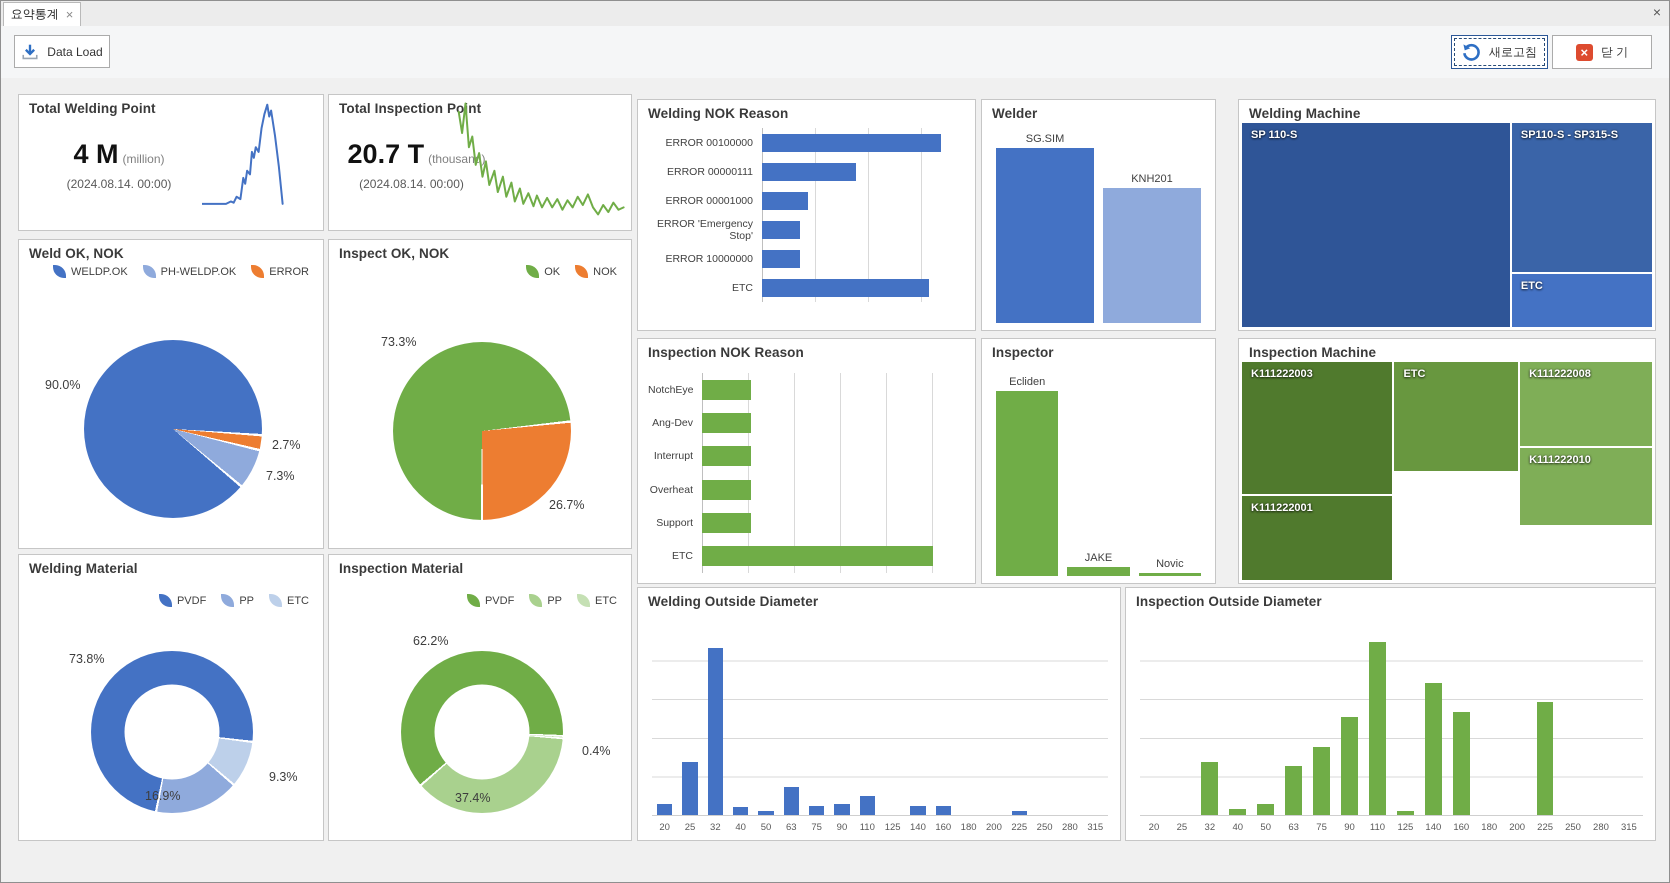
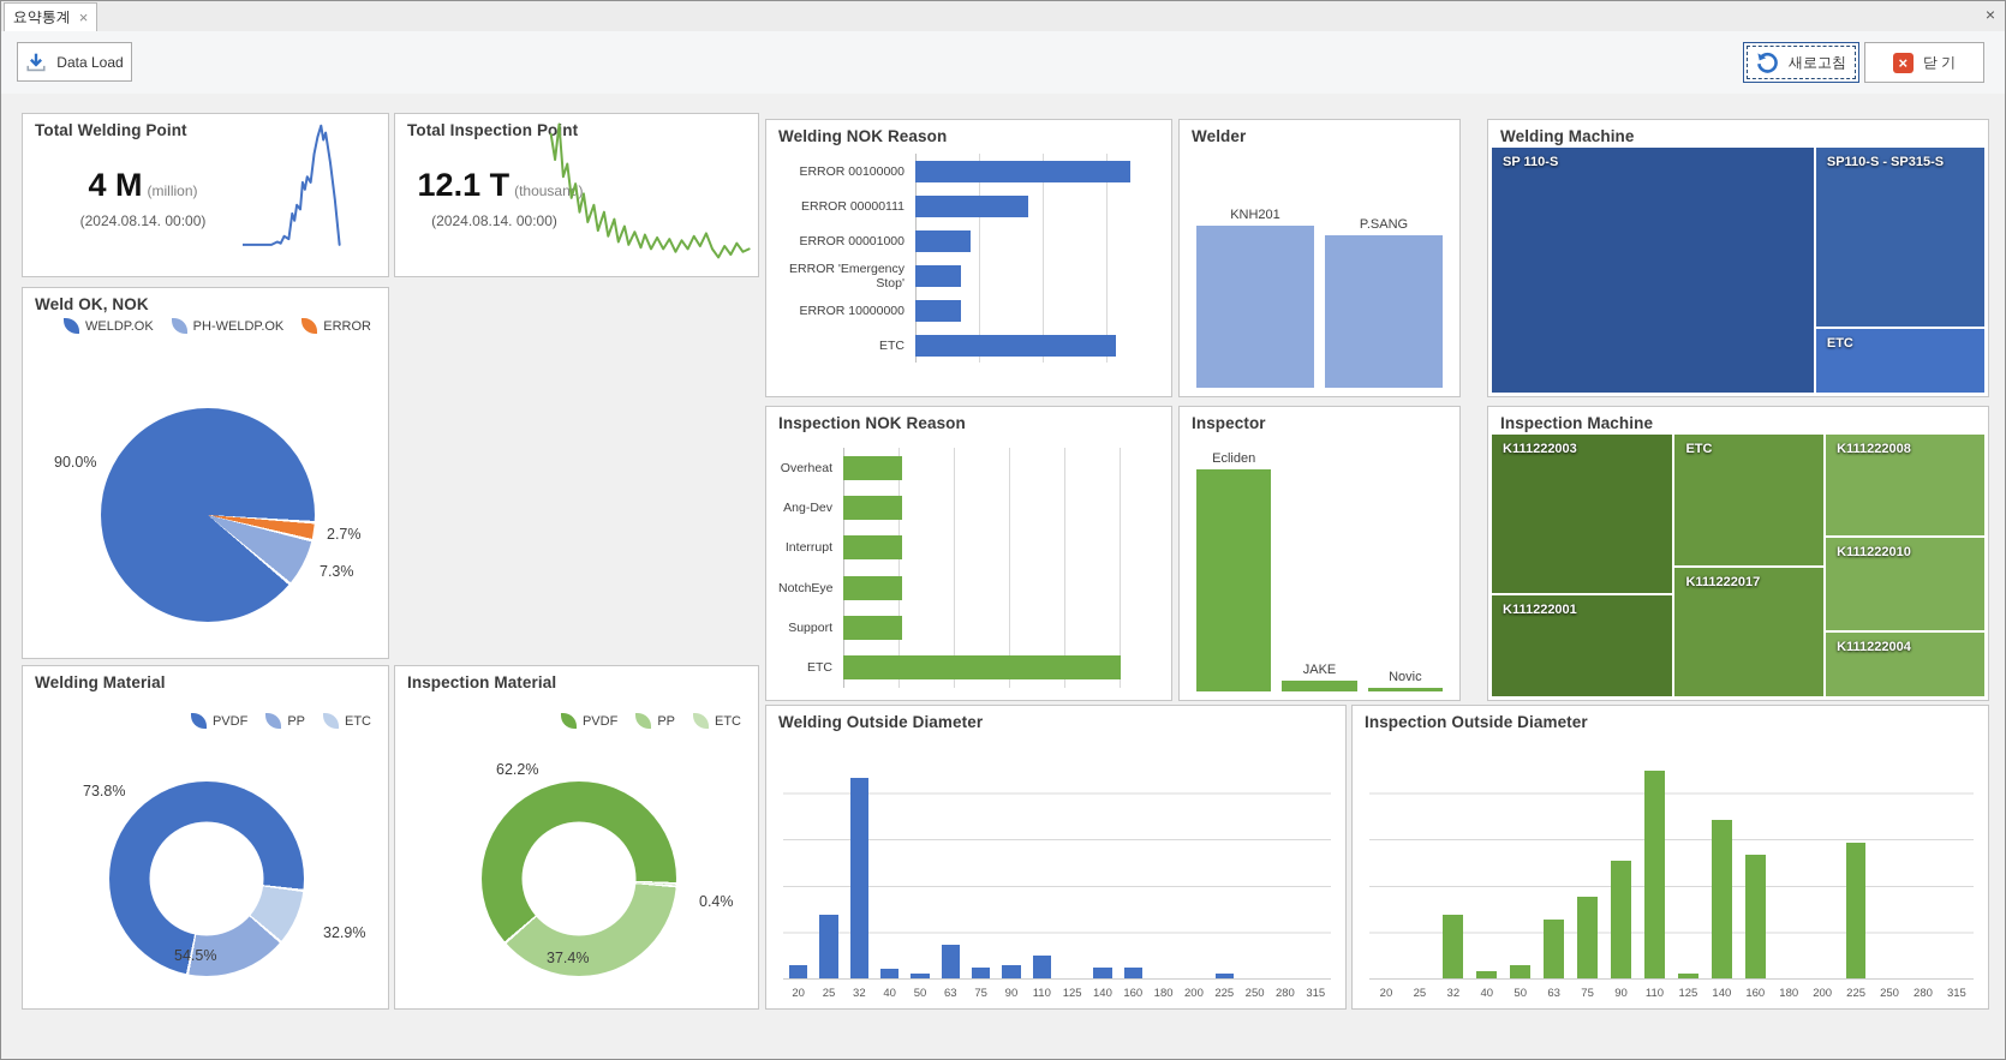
  요약통계
  ×
  ×
  Data Load
  새로고침
  ×
  닫 기
  Total Welding Point
  4 M (million)
  (2024.08.14. 00:00)
  Total Inspection Pont
- 20.7 T (thousan)
+ 12.1 T (thousan)
  (2024.08.14. 00:00)
  Welding NOK Reason
  ERROR 00100000
  ERROR 00000111
  ERROR 00001000
  ERROR 'Emergency Stop'
  ERROR 10000000
  ETC
  Welder
- SG.SIM
  KNH201
+ P.SANG
  Welding Machine
  SP 110-S
  SP110-S - SP315-S
  ETC
  Weld OK, NOK
  WELDP.OK
  PH-WELDP.OK
  ERROR
  90.0%
  2.7%
  7.3%
- Inspect OK, NOK
- OK
- NOK
- 73.3%
- 26.7%
  Inspection NOK Reason
- NotchEye
+ Overheat
  Ang-Dev
  Interrupt
- Overheat
+ NotchEye
  Support
  ETC
  Inspector
  Ecliden
  JAKE
  Novic
  Inspection Machine
  K111222003
  K111222001
  ETC
+ K111222017
  K111222008
  K111222010
+ K111222004
  Welding Material
  PVDF
  PP
  ETC
  73.8%
- 9.3%
+ 32.9%
- 16.9%
+ 54.5%
  Inspection Material
  PVDF
  PP
  ETC
  62.2%
  0.4%
  37.4%
  Welding Outside Diameter
  20
  25
  32
  40
  50
  63
  75
  90
  110
  125
  140
  160
  180
  200
  225
  250
  280
  315
  Inspection Outside Diameter
  20
  25
  32
  40
  50
  63
  75
  90
  110
  125
  140
  160
  180
  200
  225
  250
  280
  315
